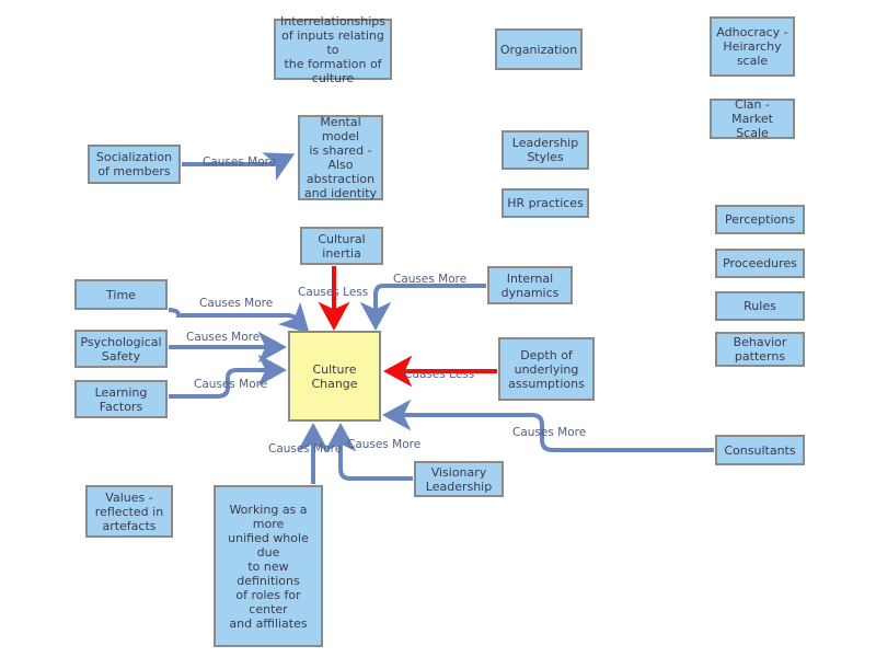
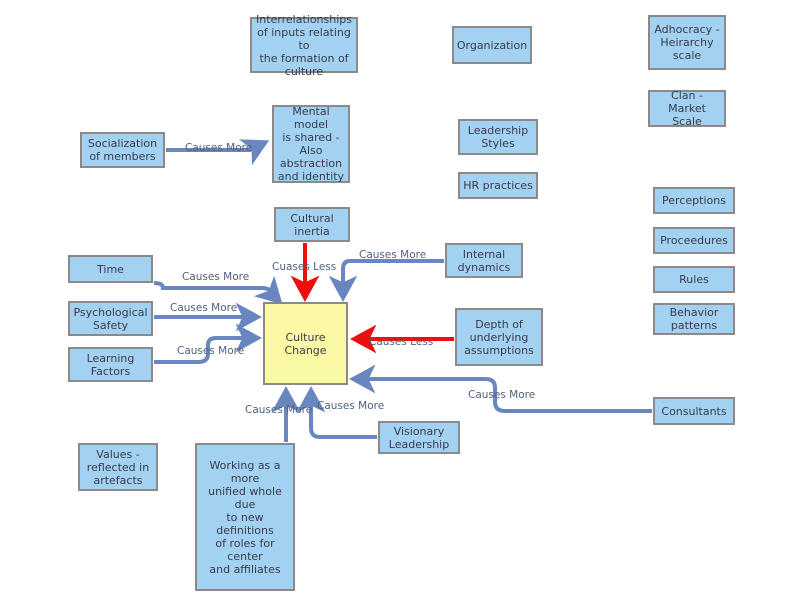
  Interrelationships
  of inputs relating to
  the formation of
  culture
  Organization
  Adhocracy -
  Heirarchy
  scale
  Clan - Market
  Scale
  Mental model
  is shared -
  Also
  abstraction
  and identity
  Socialization
  of members
  Leadership
  Styles
  HR practices
  Perceptions
  Proceedures
  Rules
  Behavior
  patterns
  Cultural
  inertia
  Internal
  dynamics
  Time
  Psychological
  Safety
  Learning
  Factors
  Culture Change
  Depth of
  underlying
  assumptions
  Consultants
  Visionary
  Leadership
  Values -
  reflected in
  artefacts
  Working as a more
  unified whole due
  to new definitions
  of roles for center
  and affiliates
  Causes More
- Causes Less
+ Cuases Less
  Causes More
  Causes More
  Causes More
  Causes More
- Cuases Less
+ Causes Less
  Causes More
  Causes More
  Causes More
